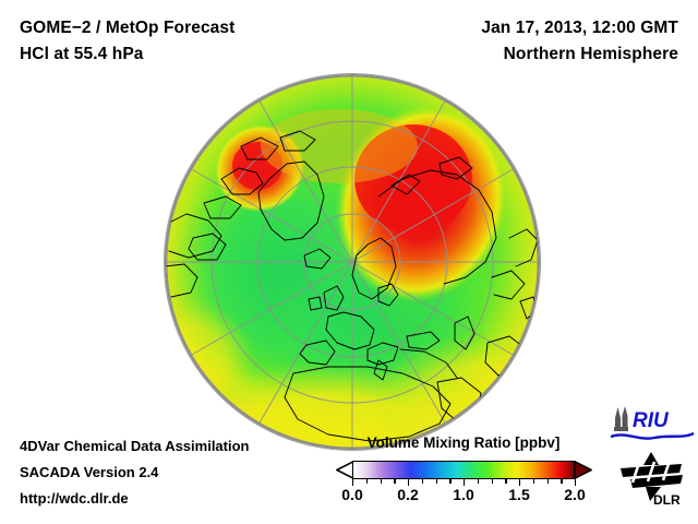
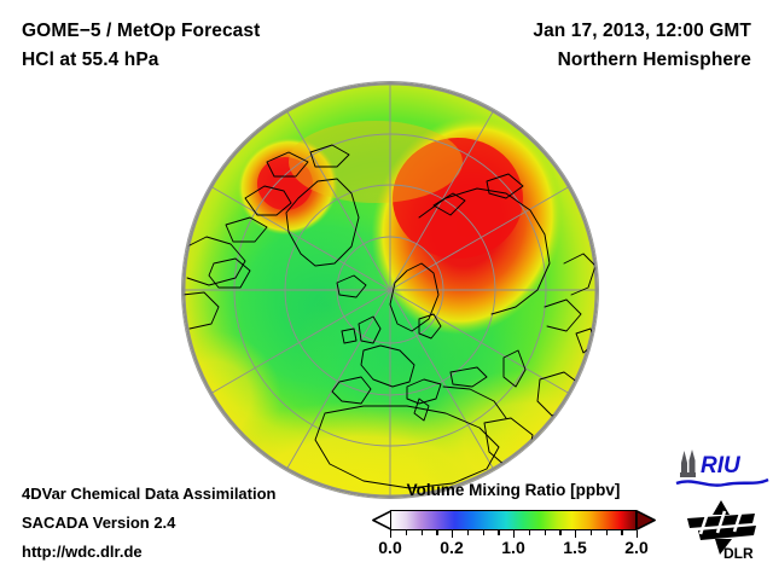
- GOME−2 / MetOp Forecast
+ GOME−5 / MetOp Forecast
  HCl at 55.4 hPa
  Jan 17, 2013, 12:00 GMT
  Northern Hemisphere
  4DVar Chemical Data Assimilation
  SACADA Version 2.4
  http://wdc.dlr.de
  Volume Mixing Ratio [ppbv]
  0.0
  0.2
  1.0
  1.5
  2.0
  RIU
  DLR
